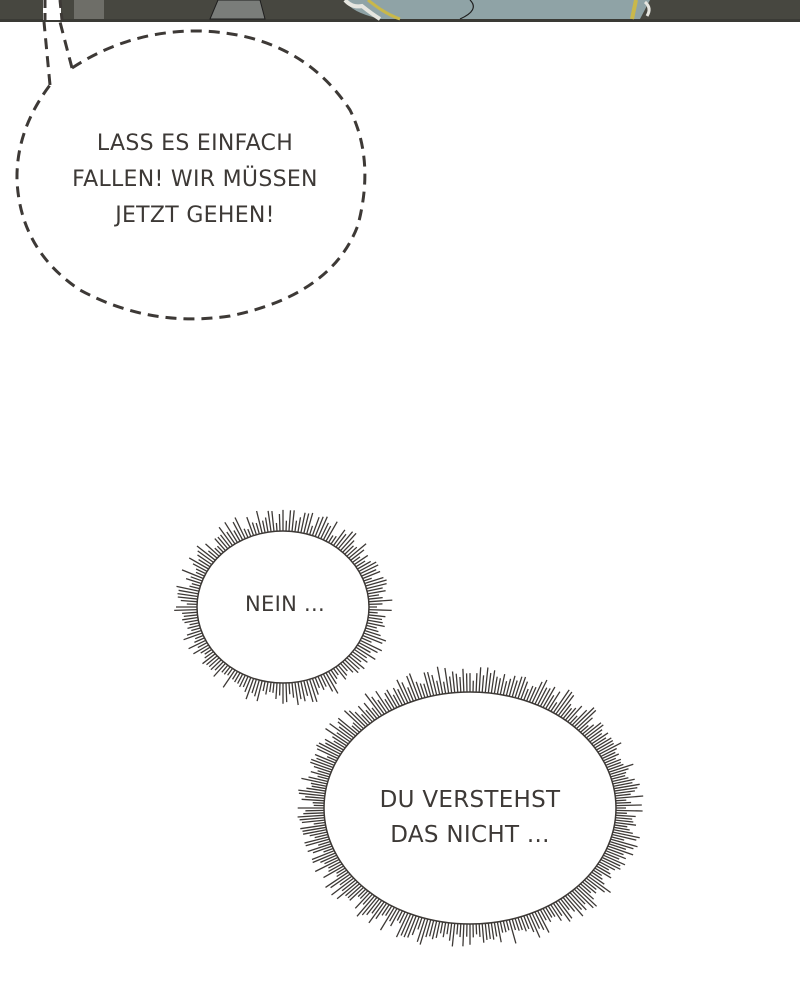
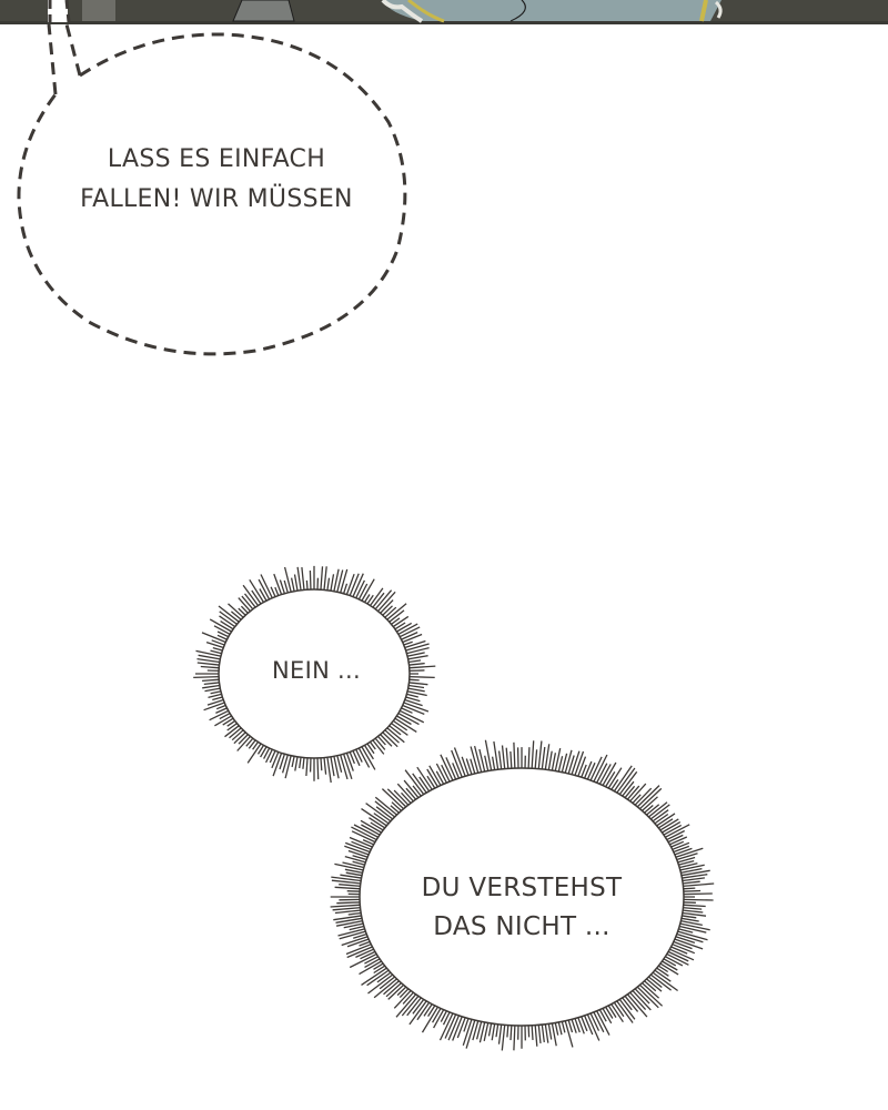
  LASS ES EINFACH
  FALLEN! WIR MÜSSEN
- JETZT GEHEN!
  NEIN ...
  DU VERSTEHST
  DAS NICHT ...
